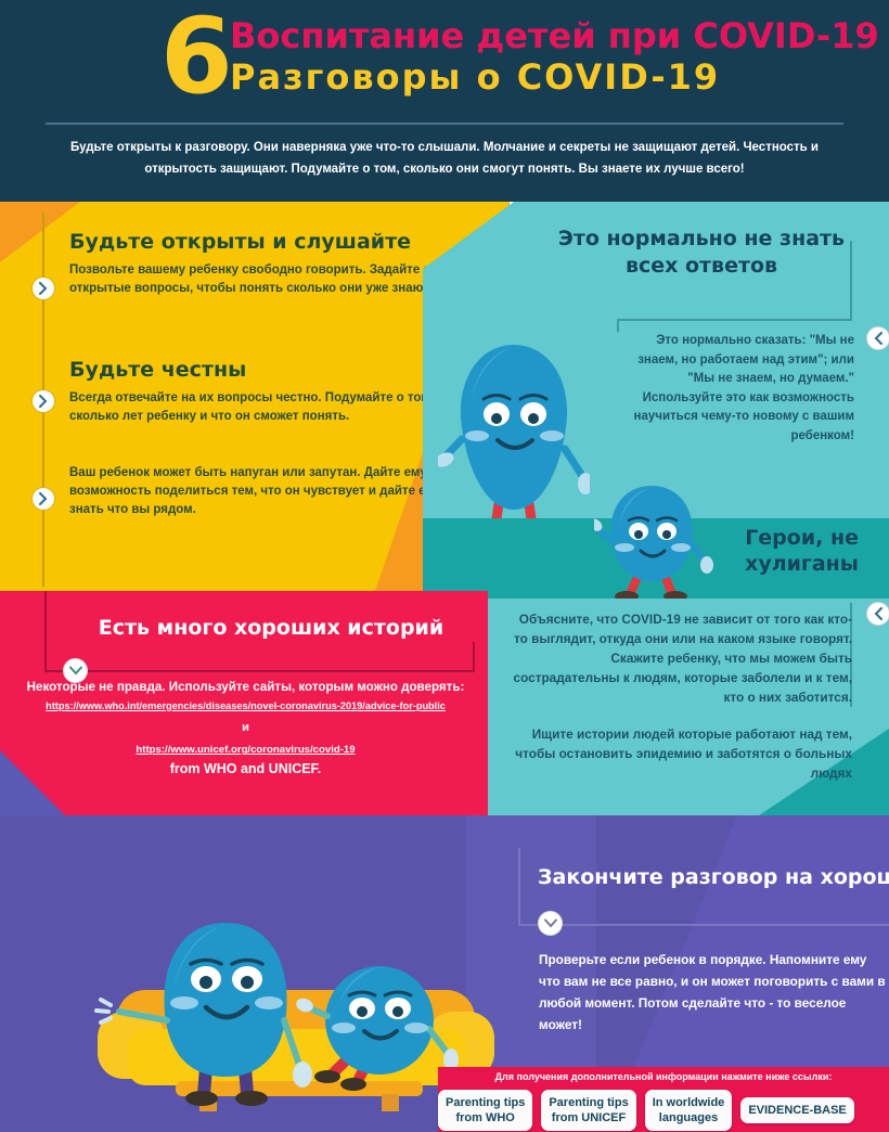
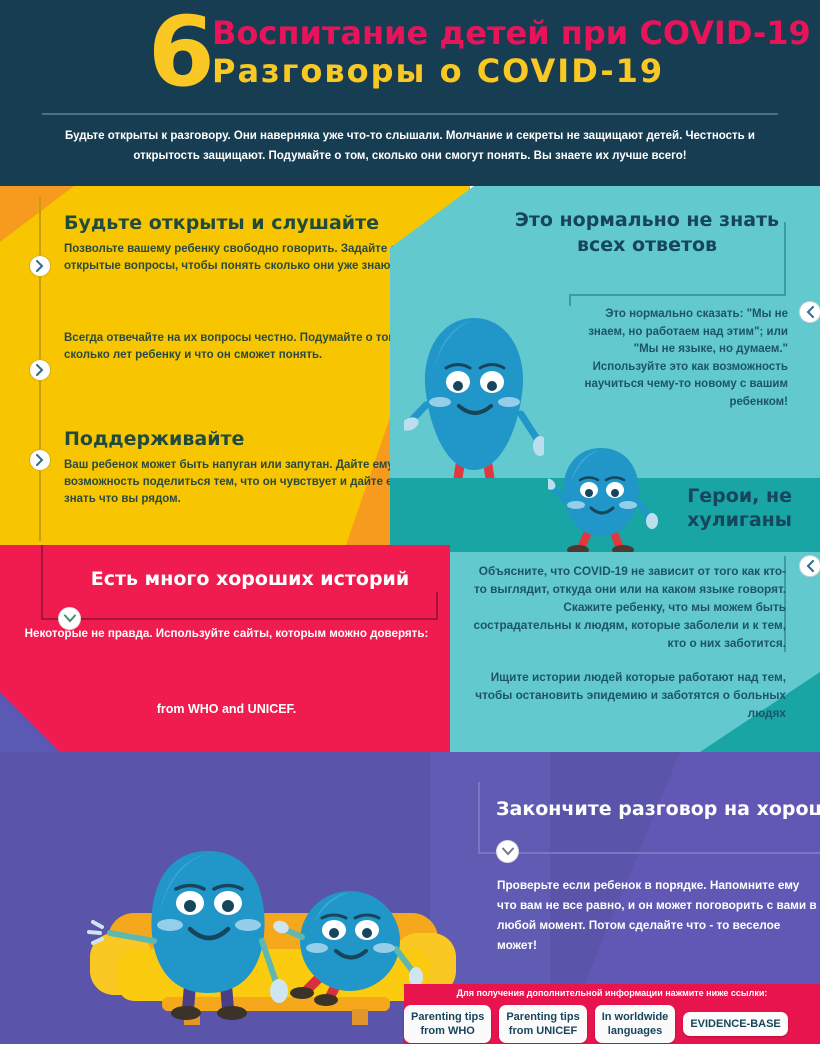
  6
  Воспитание детей при COVID-19
  Разговоры о COVID-19
  Будьте открыты к разговору. Они наверняка уже что-то слышали. Молчание и секреты не защищают детей. Честность и открытость защищают. Подумайте о том, сколько они смогут понять. Вы знаете их лучше всего!
  Будьте открыты и слушайте
  Позвольте вашему ребенку свободно говорить. Задайте открытые вопросы, чтобы понять сколько они уже знаю
- Будьте честны
  Всегда отвечайте на их вопросы честно. Подумайте о то сколько лет ребенку и что он сможет понять.
+ Поддерживайте
  Ваш ребенок может быть напуган или запутан. Дайте ем возможность поделиться тем, что он чувствует и дайте е знать что вы рядом.
  Это нормально не знать всех ответов
- Это нормально сказать: "Мы не знаем, но работаем над этим"; или "Мы не знаем, но думаем." Используйте это как возможность научиться чему-то новому с вашим ребенком!
+ Это нормально сказать: "Мы не знаем, но работаем над этим"; или "Мы не языке, но думаем." Используйте это как возможность научиться чему-то новому с вашим ребенком!
  Герои, не хулиганы
  Объясните, что COVID-19 не зависит от того как кто-то выглядит, откуда они или на каком языке говорят. Скажите ребенку, что мы можем быть сострадательны к людям, которые заболели и к тем, кто о них заботится.
  Ищите истории людей которые работают над тем, чтобы остановить эпидемию и заботятся о больных людях
  Есть много хороших историй
  Некоторые не правда. Используйте сайты, которым можно доверять:
- https://www.who.int/emergencies/diseases/novel-coronavirus-2019/advice-for-public
- и
- https://www.unicef.org/coronavirus/covid-19
  from WHO and UNICEF.
  Закончите разговор на хорош
  Проверьте если ребенок в порядке. Напомните ему что вам не все равно, и он может поговорить с вами в любой момент. Потом сделайте что - то веселое может!
  Для получения дополнительной информации нажмите ниже ссылки:
  Parenting tips
  from WHO
  Parenting tips
  from UNICEF
  In worldwide
  languages
  EVIDENCE-BASE
